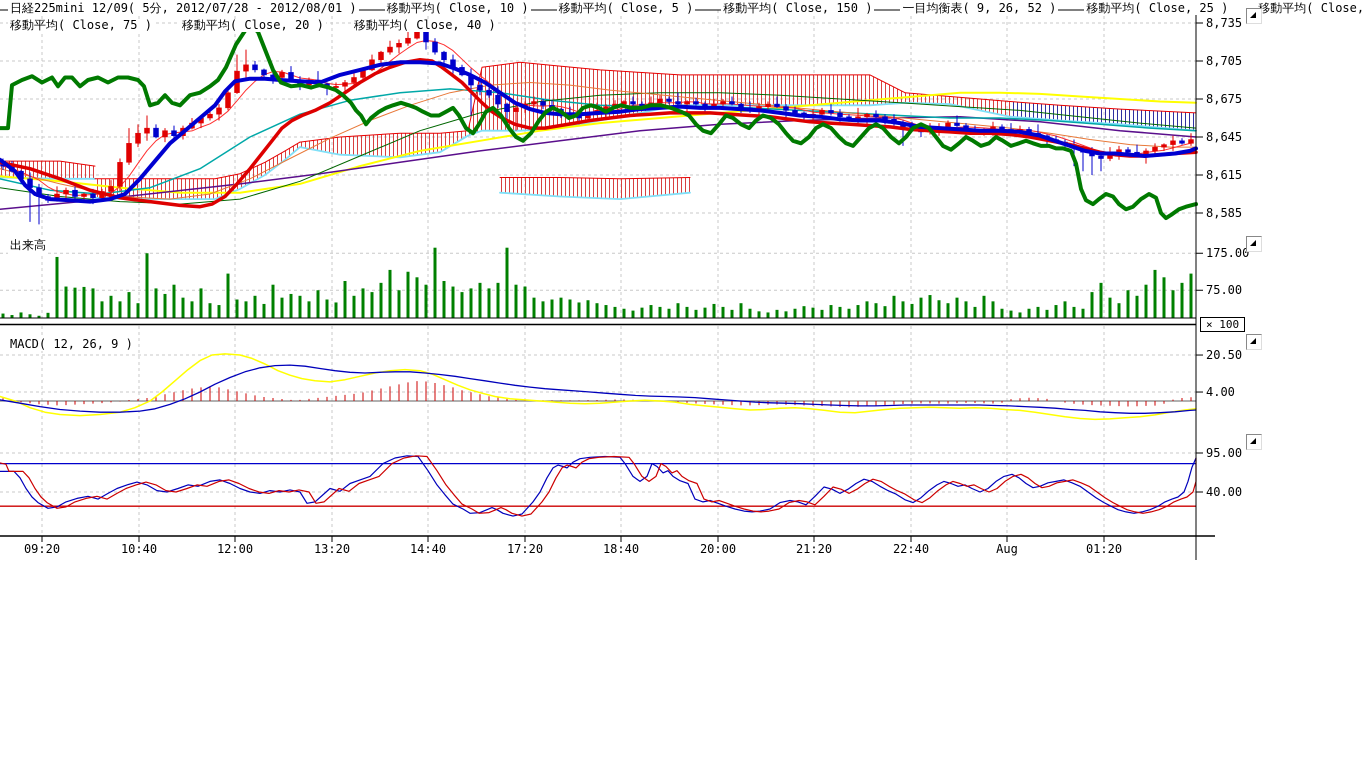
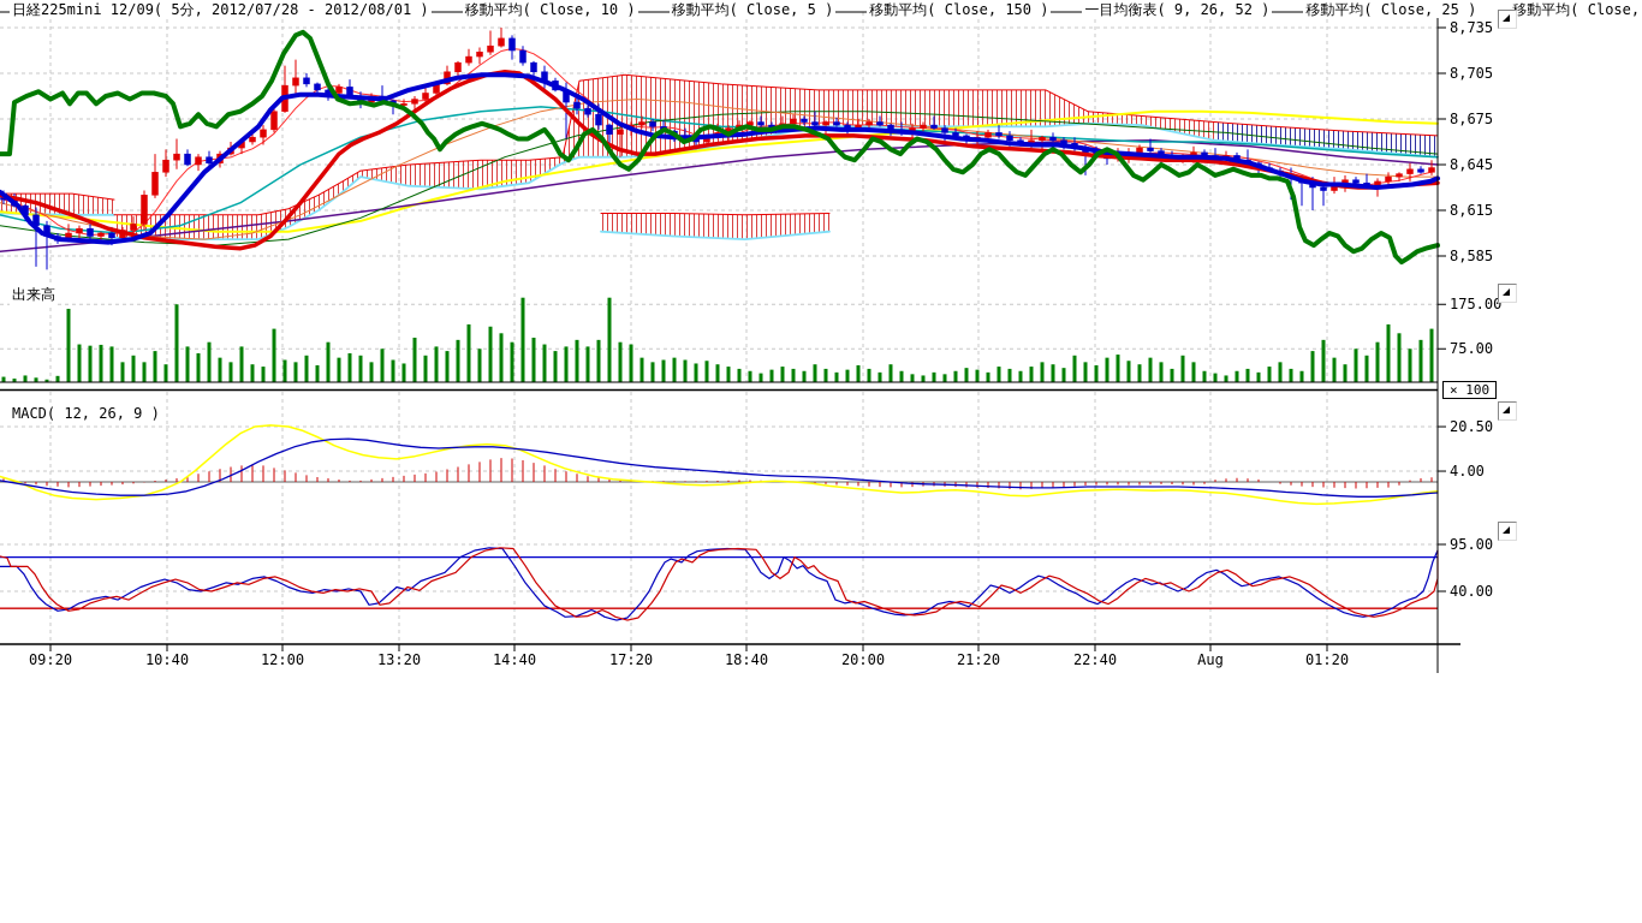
  日経225mini 12/09( 5分, 2012/07/28 - 2012/08/01 )
  移動平均( Close, 10 )
  移動平均( Close, 5 )
  移動平均( Close, 150 )
  一目均衡表( 9, 26, 52 )
  移動平均( Close, 25 )
  移動平均( Close,
- 移動平均( Close, 75 )
- 移動平均( Close, 20 )
- 移動平均( Close, 40 )
  出来高
  MACD( 12, 26, 9 )
  × 100
  8,735
  8,705
  8,675
  8,645
  8,615
  8,585
  175.00
  75.00
  20.50
  4.00
  95.00
  40.00
  09:20
  10:40
  12:00
  13:20
  14:40
  17:20
  18:40
  20:00
  21:20
  22:40
  Aug
  01:20
